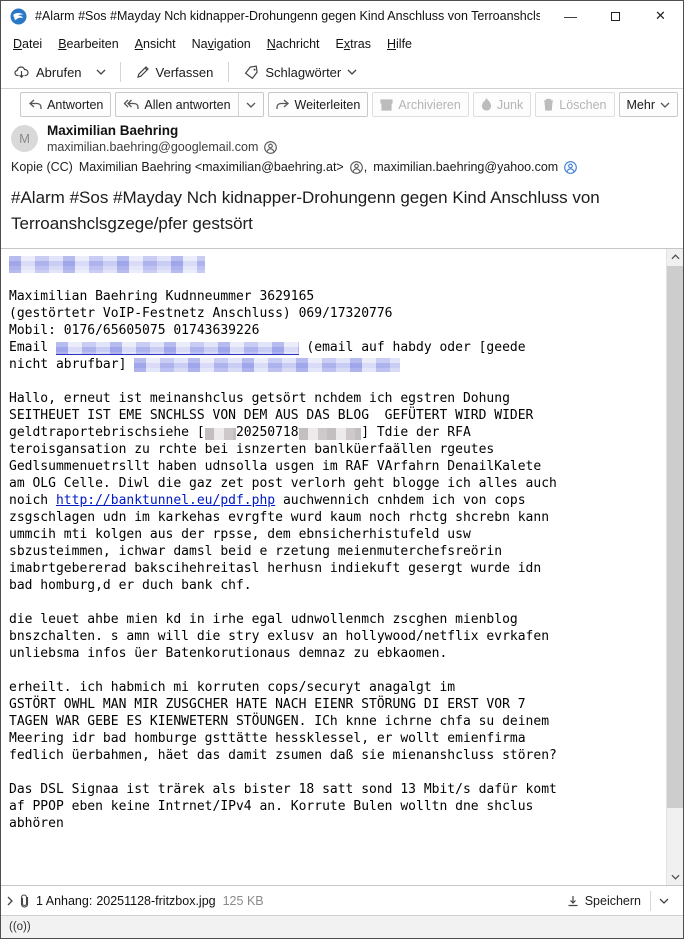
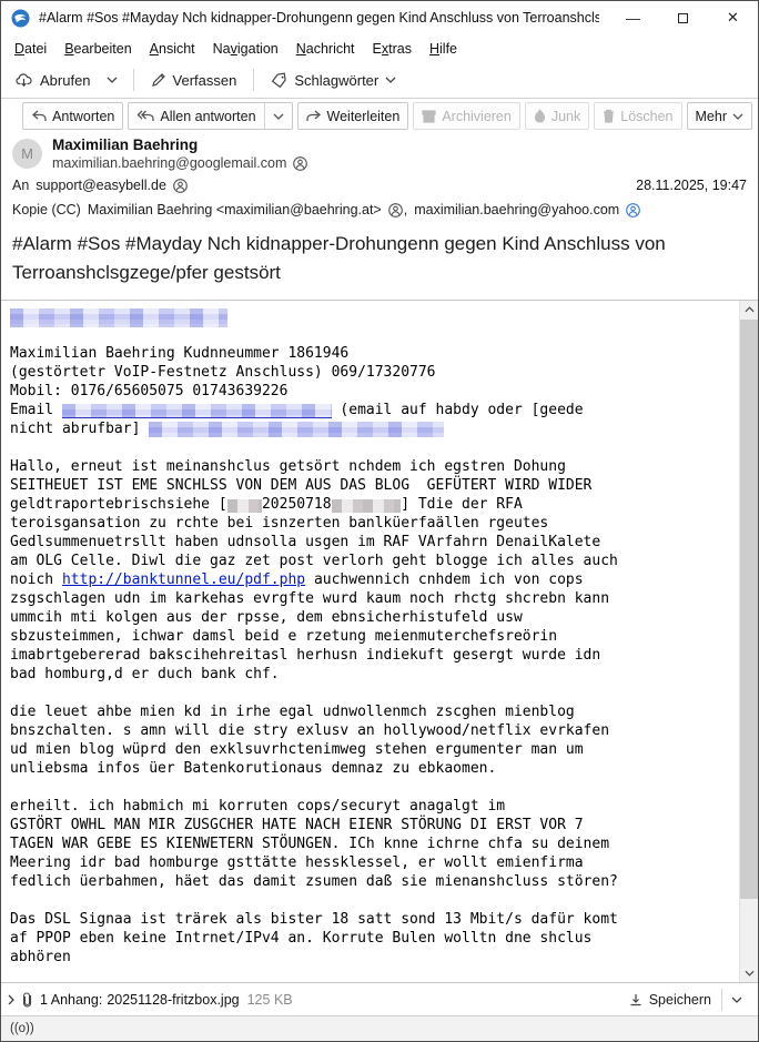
  #Alarm #Sos #Mayday Nch kidnapper-Drohungenn gegen Kind Anschluss von Terroanshcls
  —
  ✕
  Datei
  Bearbeiten
  Ansicht
  Navigation
  Nachricht
  Extras
  Hilfe
  Abrufen
  Verfassen
  Schlagwörter
  Antworten
  Allen antworten
  Weiterleiten
  Archivieren
  Junk
  Löschen
  Mehr
  M
  Maximilian Baehring
  maximilian.baehring@googlemail.com
+ An
+ support@easybell.de
+ 28.11.2025, 19:47
  Kopie (CC)
  Maximilian Baehring <maximilian@baehring.at>
  ,
  maximilian.baehring@yahoo.com
  #Alarm #Sos #Mayday Nch kidnapper-Drohungenn gegen Kind Anschluss von Terroanshclsgzege/pfer gestsört
- Maximilian Baehring Kudnneummer 3629165
+ Maximilian Baehring Kudnneummer 1861946
  (gestörtetr VoIP-Festnetz Anschluss) 069/17320776
  Mobil: 0176/65605075 01743639226
  Email (email auf habdy oder [geede
  nicht abrufbar]
  Hallo, erneut ist meinanshclus getsört nchdem ich egstren Dohung
  SEITHEUET IST EME SNCHLSS VON DEM AUS DAS BLOG GEFÜTERT WIRD WIDER
  geldtraportebrischsiehe [ 20250718 ] Tdie der RFA
  teroisgansation zu rchte bei isnzerten banlküerfaällen rgeutes
  Gedlsummenuetrsllt haben udnsolla usgen im RAF VArfahrn DenailKalete
  am OLG Celle. Diwl die gaz zet post verlorh geht blogge ich alles auch
  noich http://banktunnel.eu/pdf.php auchwennich cnhdem ich von cops
  zsgschlagen udn im karkehas evrgfte wurd kaum noch rhctg shcrebn kann
  ummcih mti kolgen aus der rpsse, dem ebnsicherhistufeld usw
  sbzusteimmen, ichwar damsl beid e rzetung meienmuterchefsreörin
  imabrtgebererad bakscihehreitasl herhusn indiekuft gesergt wurde idn
  bad homburg,d er duch bank chf.
  die leuet ahbe mien kd in irhe egal udnwollenmch zscghen mienblog
  bnszchalten. s amn will die stry exlusv an hollywood/netflix evrkafen
+ ud mien blog wüprd den exklsuvrhctenimweg stehen ergumenter man um
  unliebsma infos üer Batenkorutionaus demnaz zu ebkaomen.
  erheilt. ich habmich mi korruten cops/securyt anagalgt im
  GSTÖRT OWHL MAN MIR ZUSGCHER HATE NACH EIENR STÖRUNG DI ERST VOR 7
  TAGEN WAR GEBE ES KIENWETERN STÖUNGEN. ICh knne ichrne chfa su deinem
  Meering idr bad homburge gsttätte hessklessel, er wollt emienfirma
  fedlich üerbahmen, häet das damit zsumen daß sie mienanshcluss stören?
  Das DSL Signaa ist trärek als bister 18 satt sond 13 Mbit/s dafür komt
  af PPOP eben keine Intrnet/IPv4 an. Korrute Bulen wolltn dne shclus
  abhören
  1 Anhang:
  20251128-fritzbox.jpg
  125 KB
  Speichern
  ((o))
